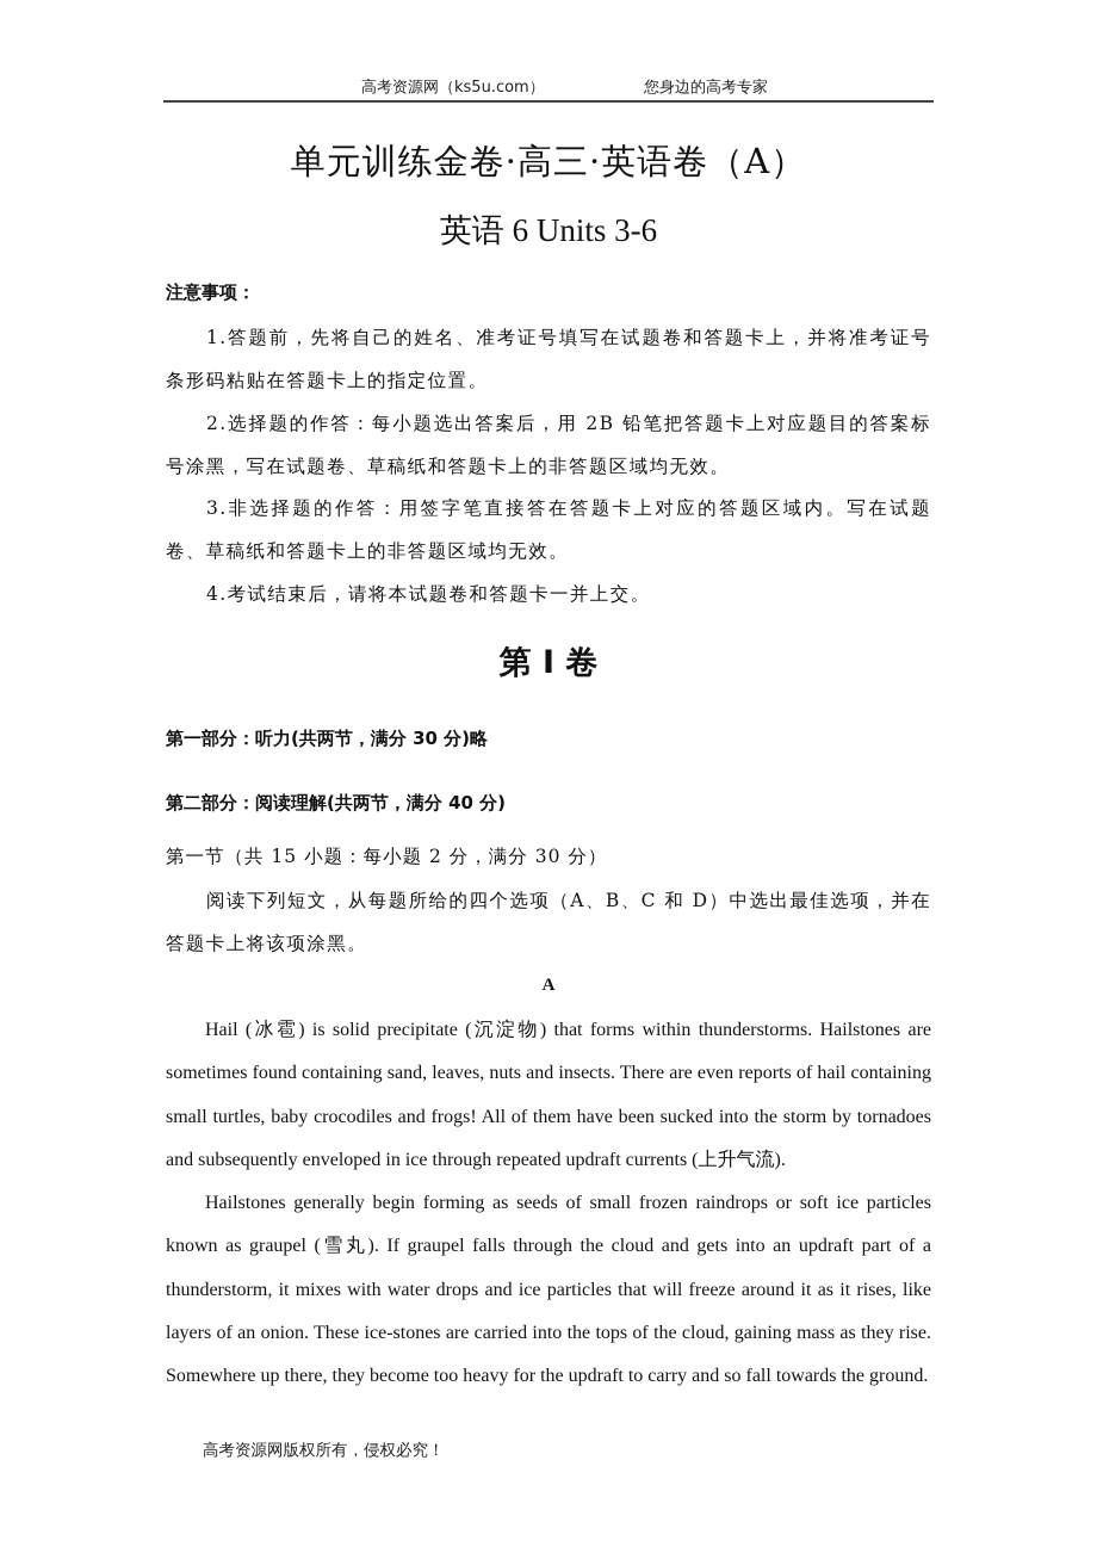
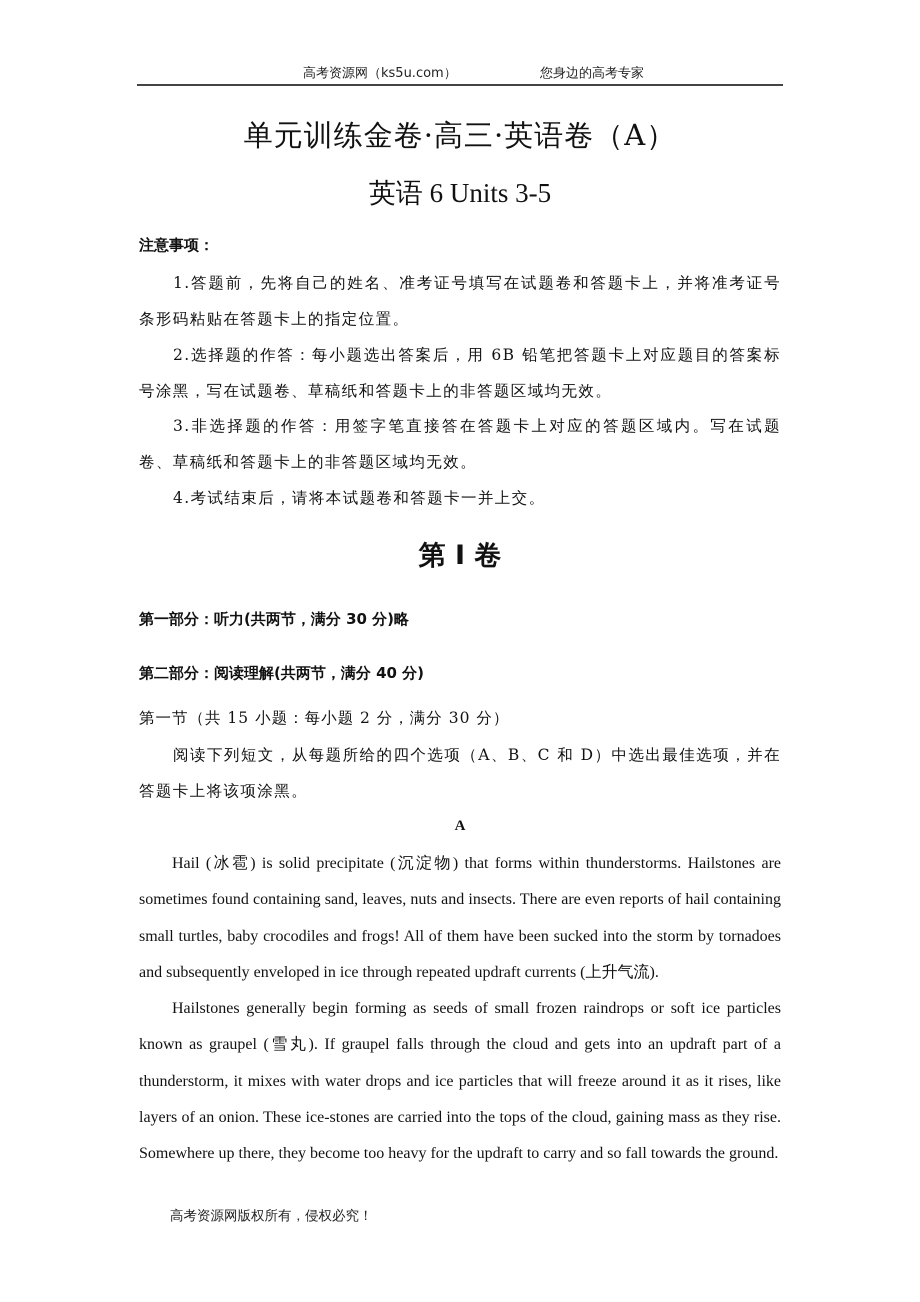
  高考资源网（ks5u.com）
  您身边的高考专家
  单元训练金卷·高三·英语卷（A）
- 英语 6 Units 3-6
+ 英语 6 Units 3-5
  注意事项：
  1.答题前，先将自己的姓名、准考证号填写在试题卷和答题卡上，并将准考证号条形码粘贴在答题卡上的指定位置。
- 2.选择题的作答：每小题选出答案后，用 2B 铅笔把答题卡上对应题目的答案标号涂黑，写在试题卷、草稿纸和答题卡上的非答题区域均无效。
+ 2.选择题的作答：每小题选出答案后，用 6B 铅笔把答题卡上对应题目的答案标号涂黑，写在试题卷、草稿纸和答题卡上的非答题区域均无效。
  3.非选择题的作答：用签字笔直接答在答题卡上对应的答题区域内。写在试题卷、草稿纸和答题卡上的非答题区域均无效。
  4.考试结束后，请将本试题卷和答题卡一并上交。
  第 I 卷
  第一部分：听力(共两节，满分 30 分)略
  第二部分：阅读理解(共两节，满分 40 分)
  第一节（共 15 小题：每小题 2 分，满分 30 分）
  阅读下列短文，从每题所给的四个选项（A、B、C 和 D）中选出最佳选项，并在答题卡上将该项涂黑。
  A
  Hail (冰雹) is solid precipitate (沉淀物) that forms within thunderstorms. Hailstones are sometimes found containing sand, leaves, nuts and insects. There are even reports of hail containing small turtles, baby crocodiles and frogs! All of them have been sucked into the storm by tornadoes and subsequently enveloped in ice through repeated updraft currents (上升气流).
  Hailstones generally begin forming as seeds of small frozen raindrops or soft ice particles known as graupel (雪丸). If graupel falls through the cloud and gets into an updraft part of a thunderstorm, it mixes with water drops and ice particles that will freeze around it as it rises, like layers of an onion. These ice-stones are carried into the tops of the cloud, gaining mass as they rise. Somewhere up there, they become too heavy for the updraft to carry and so fall towards the ground.
  高考资源网版权所有，侵权必究！
